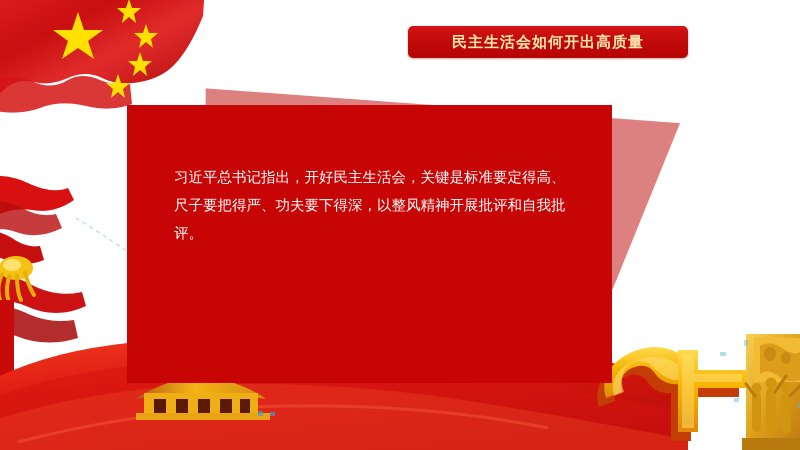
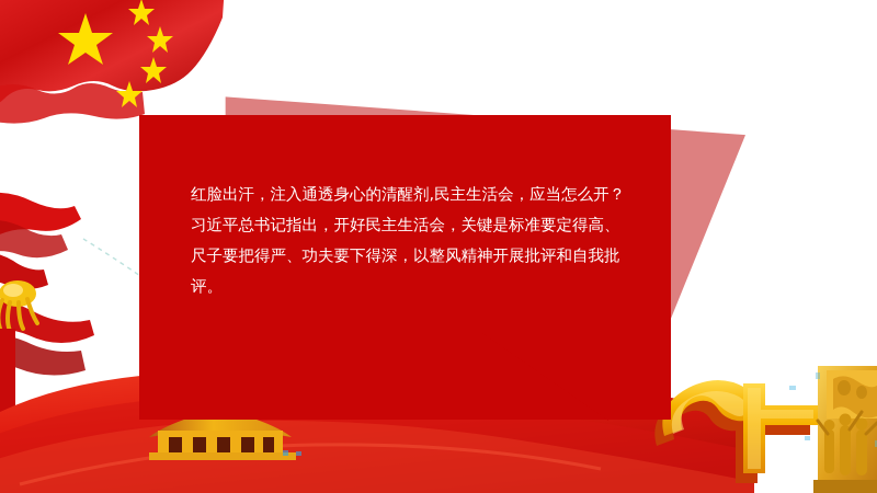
+ 红脸出汗，注入通透身心的清醒剂,民主生活会，应当怎么开？
  习近平总书记指出，开好民主生活会，关键是标准要定得高、
  尺子要把得严、功夫要下得深，以整风精神开展批评和自我批
  评。
- 民主生活会如何开出高质量
